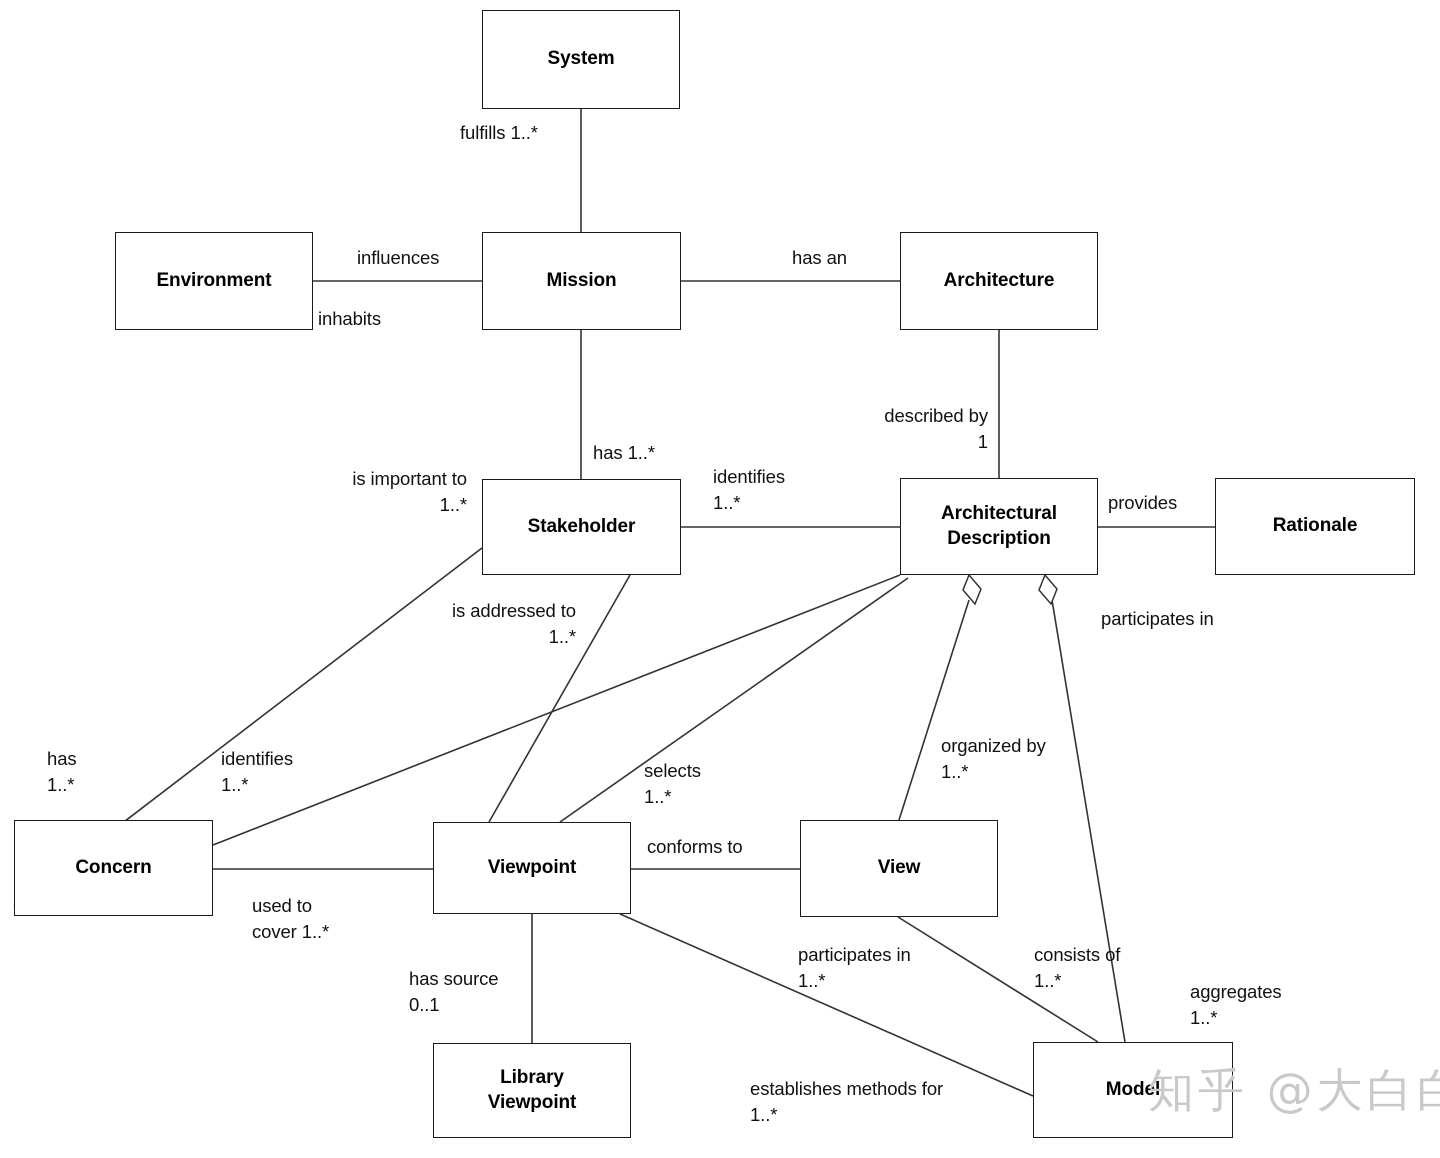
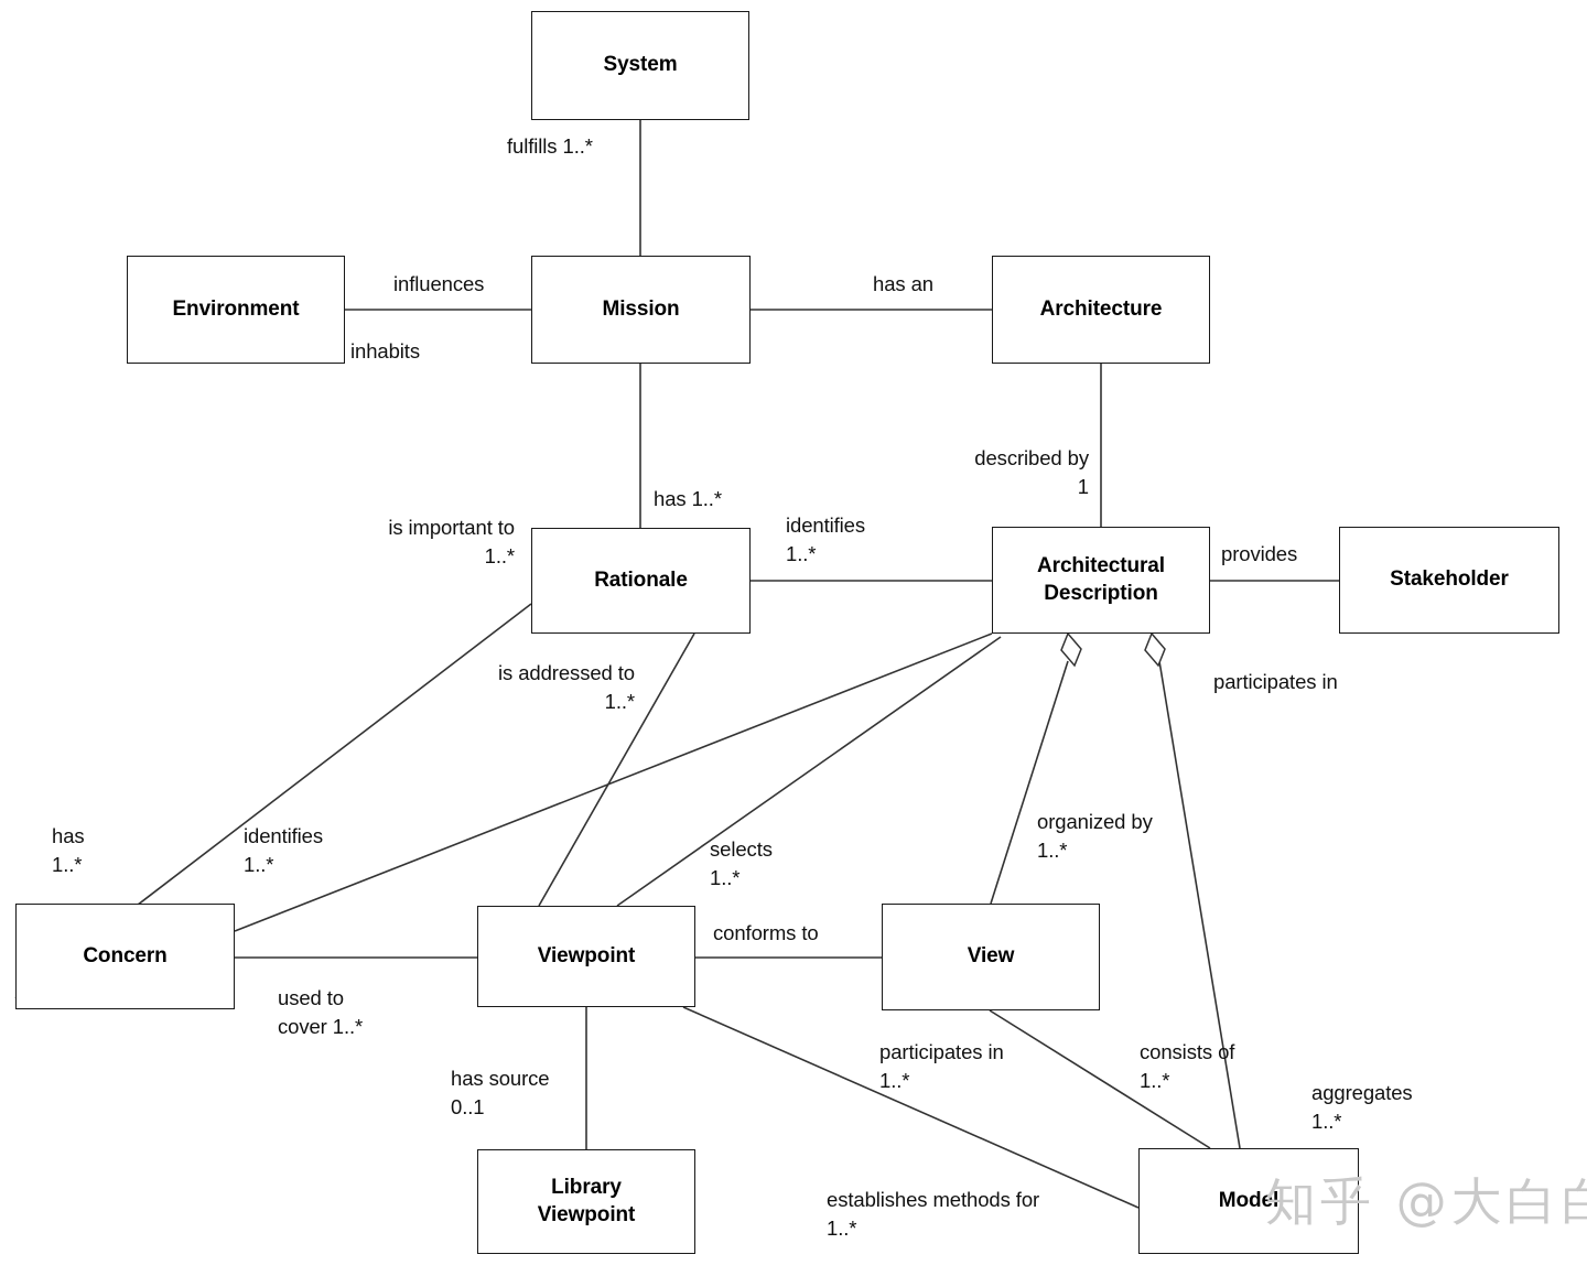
  System
  Environment
  Mission
  Architecture
- Stakeholder
+ Rationale
  Architectural
  Description
- Rationale
+ Stakeholder
  Concern
  Viewpoint
  View
  Library
  Viewpoint
  Model
  fulfills 1..*
  influences
  inhabits
  has an
  described by
  1
  has 1..*
  identifies
  1..*
  is important to
  1..*
  provides
  is addressed to
  1..*
  participates in
  organized by
  1..*
  has
  1..*
  identifies
  1..*
  selects
  1..*
  conforms to
  used to
  cover 1..*
  participates in
  1..*
  consists of
  1..*
  has source
  0..1
  aggregates
  1..*
  establishes methods for
  1..*
  知乎 @大白
